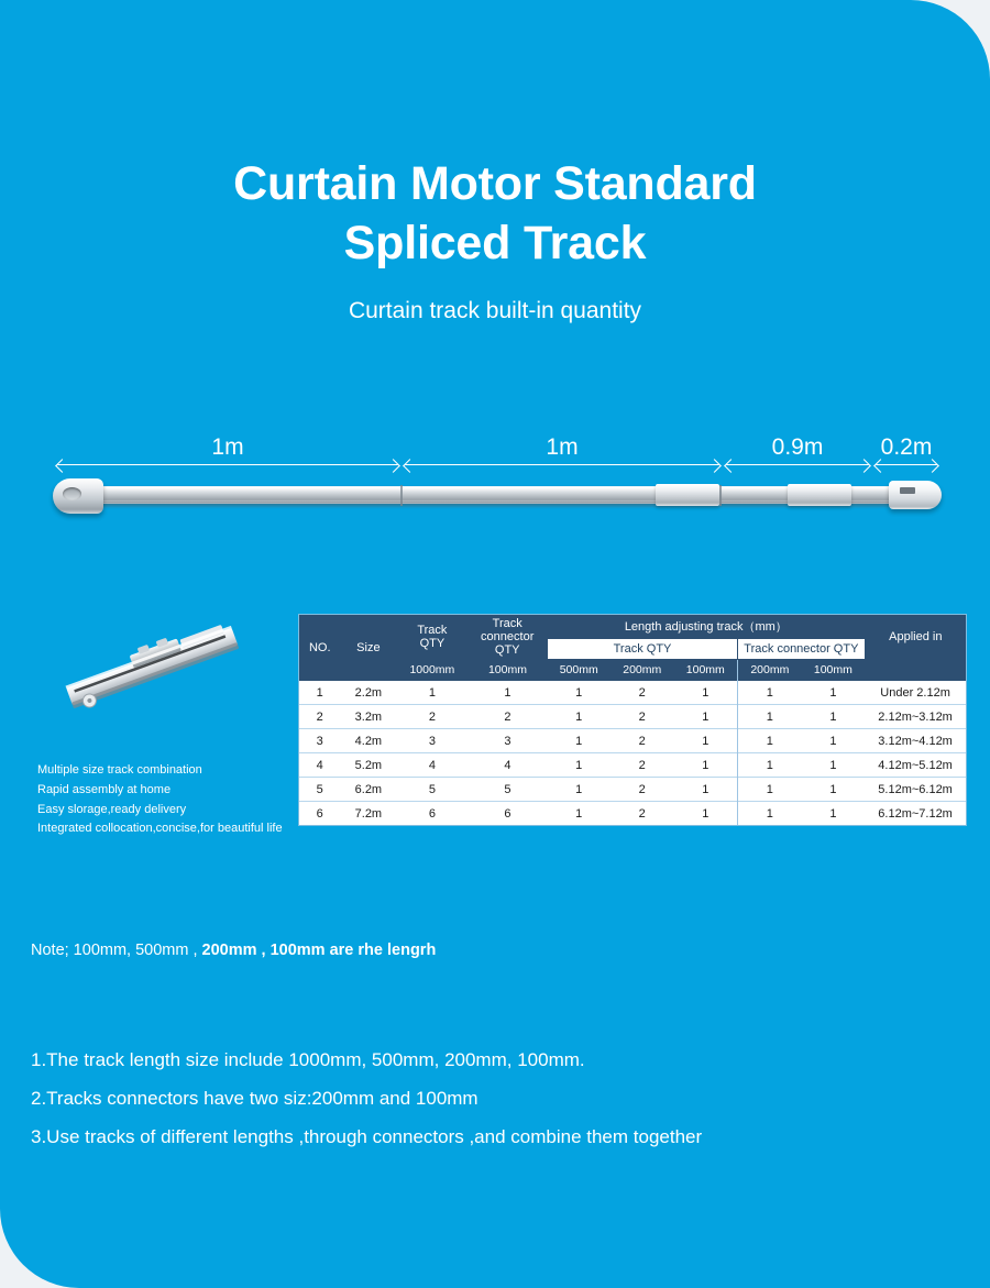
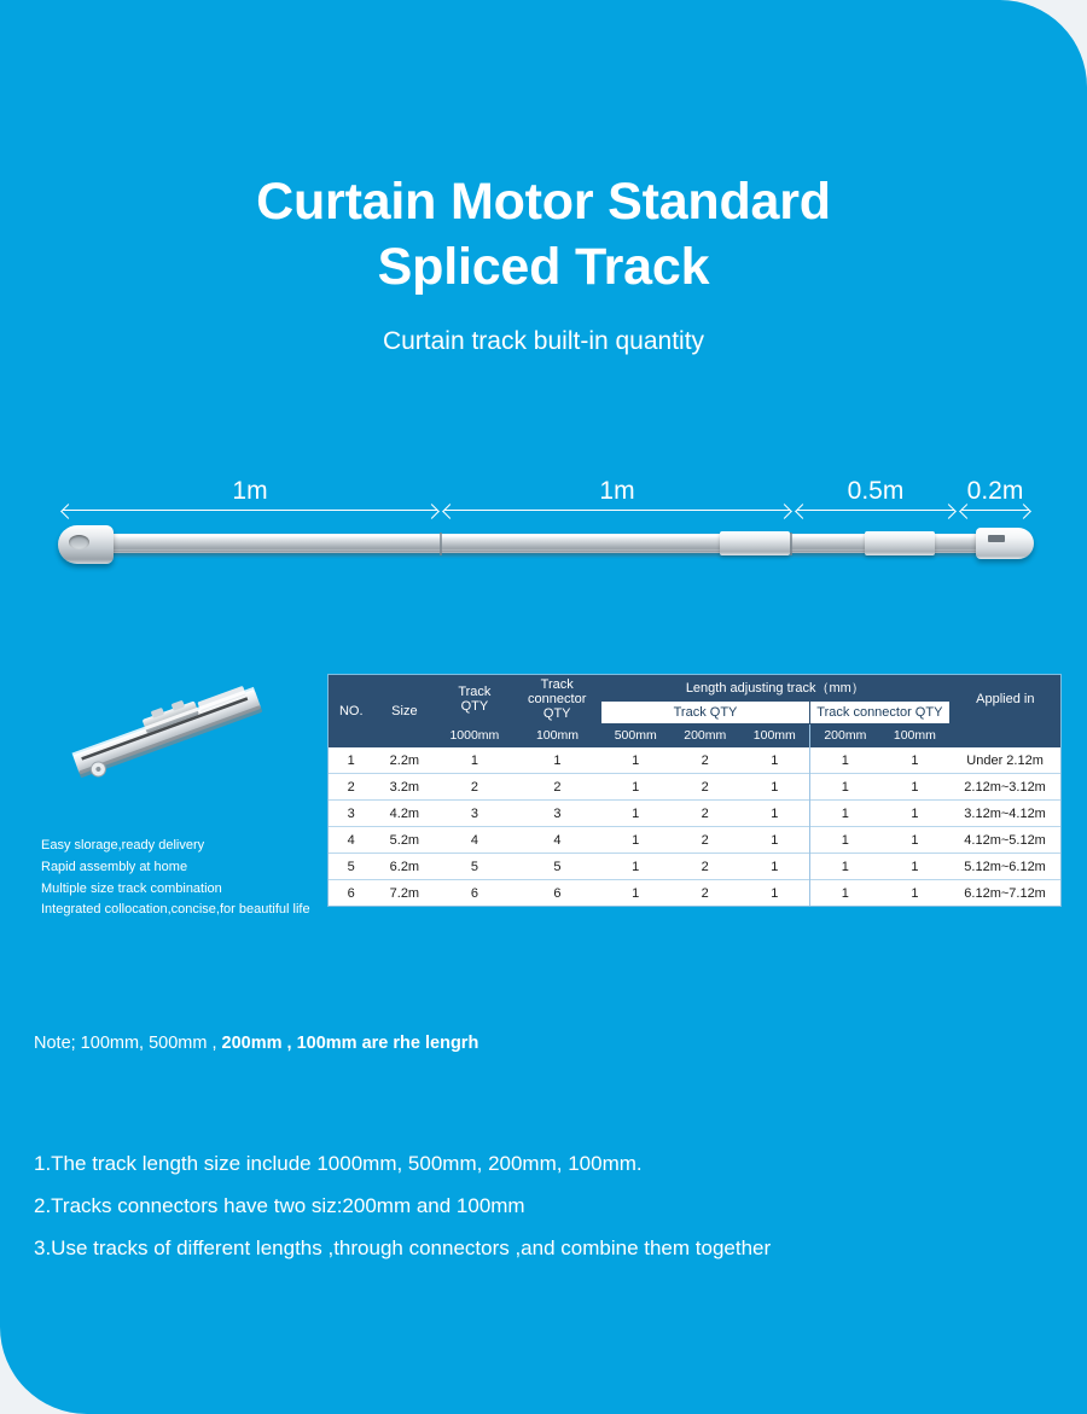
  Curtain Motor Standard
  Spliced Track
  Curtain track built-in quantity
  1m
  1m
- 0.9m
+ 0.5m
  0.2m
- Multiple size track combination
+ Easy slorage,ready delivery
  Rapid assembly at home
- Easy slorage,ready delivery
+ Multiple size track combination
  Integrated collocation,concise,for beautiful life
  NO.	Size	Track QTY	Track connector QTY	Length adjusting track（mm）	Applied in
  Track QTY	Track connector QTY
  1000mm	100mm	500mm	200mm	100mm	200mm	100mm
  1	2.2m	1	1	1	2	1	1	1	Under 2.12m
  2	3.2m	2	2	1	2	1	1	1	2.12m~3.12m
  3	4.2m	3	3	1	2	1	1	1	3.12m~4.12m
  4	5.2m	4	4	1	2	1	1	1	4.12m~5.12m
  5	6.2m	5	5	1	2	1	1	1	5.12m~6.12m
  6	7.2m	6	6	1	2	1	1	1	6.12m~7.12m
  Note; 100mm, 500mm , 200mm , 100mm are rhe lengrh
  1.The track length size include 1000mm, 500mm, 200mm, 100mm.
  2.Tracks connectors have two siz:200mm and 100mm
  3.Use tracks of different lengths ,through connectors ,and combine them together
